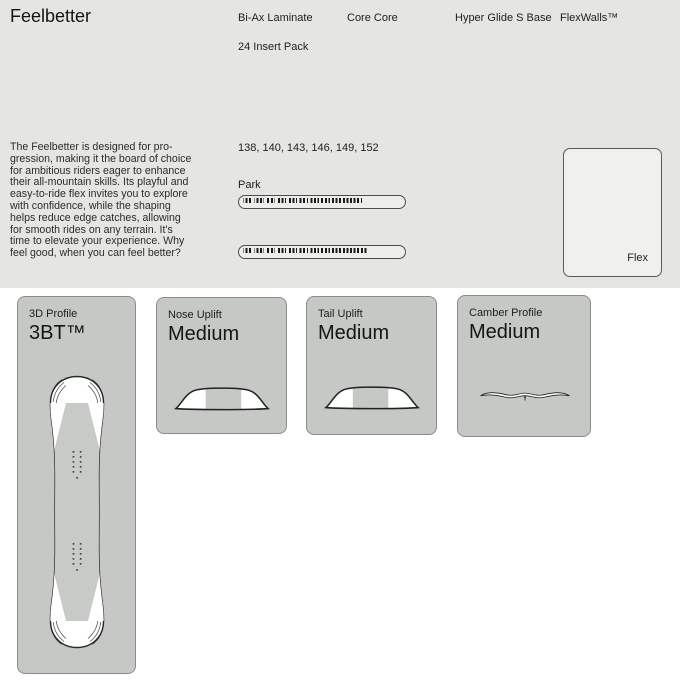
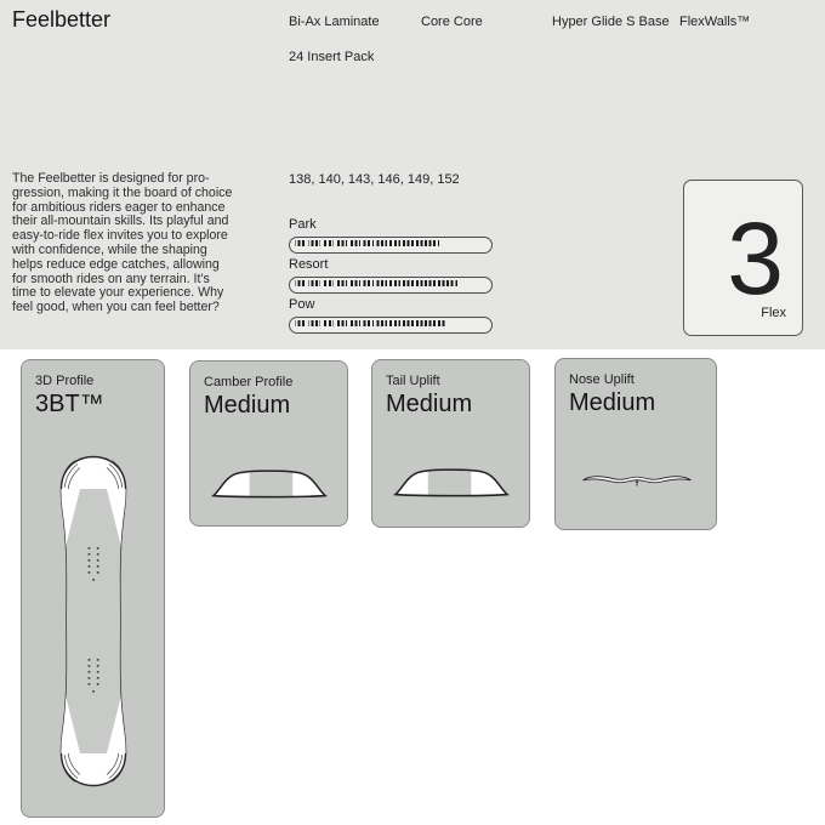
  Feelbetter
  Bi-Ax Laminate
  Core Core
  Hyper Glide S Base
  FlexWalls™
  24 Insert Pack
  The Feelbetter is designed for pro-
  gression, making it the board of choice
  for ambitious riders eager to enhance
  their all-mountain skills. Its playful and
  easy-to-ride flex invites you to explore
  with confidence, while the shaping
  helps reduce edge catches, allowing
  for smooth rides on any terrain. It's
  time to elevate your experience. Why
  feel good, when you can feel better?
  138, 140, 143, 146, 149, 152
  Park
+ Resort
+ Pow
+ 3
  Flex
  3D Profile
  3BT™
- Nose Uplift
+ Camber Profile
  Medium
  Tail Uplift
  Medium
- Camber Profile
+ Nose Uplift
  Medium
